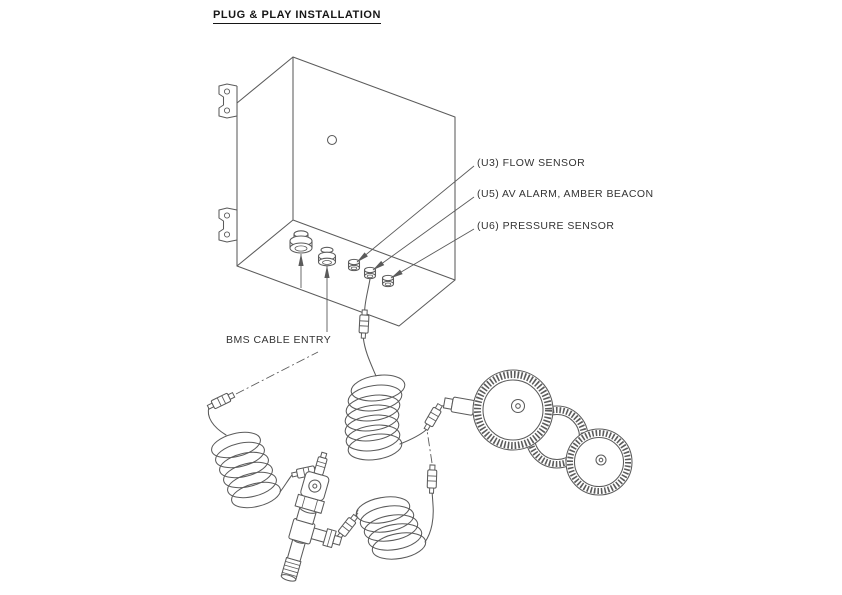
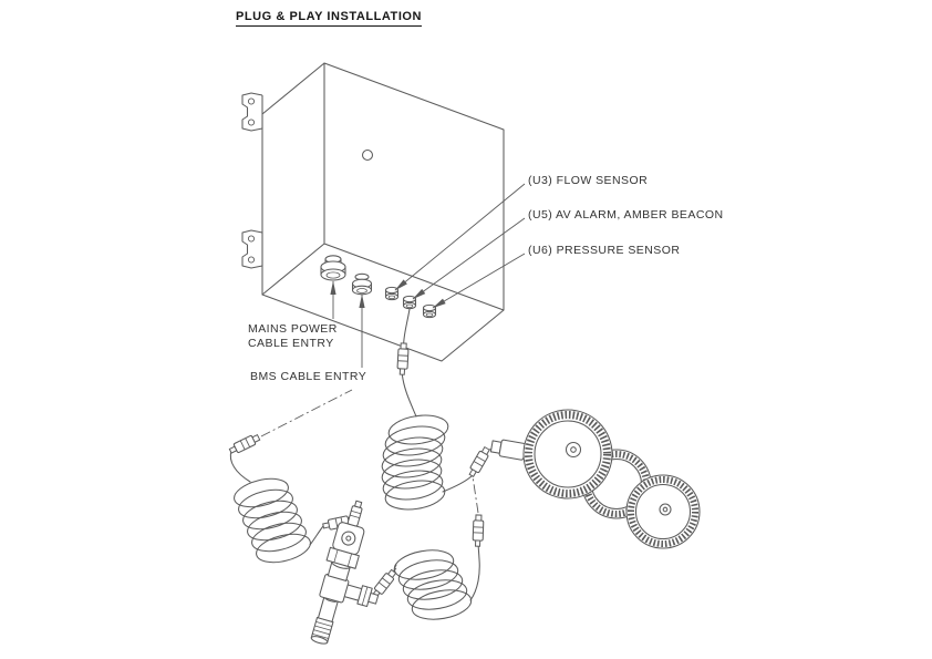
  PLUG & PLAY INSTALLATION
  (U3) FLOW SENSOR
  (U5) AV ALARM, AMBER BEACON
  (U6) PRESSURE SENSOR
+ MAINS POWER
+ CABLE ENTRY
  BMS CABLE ENTRY
